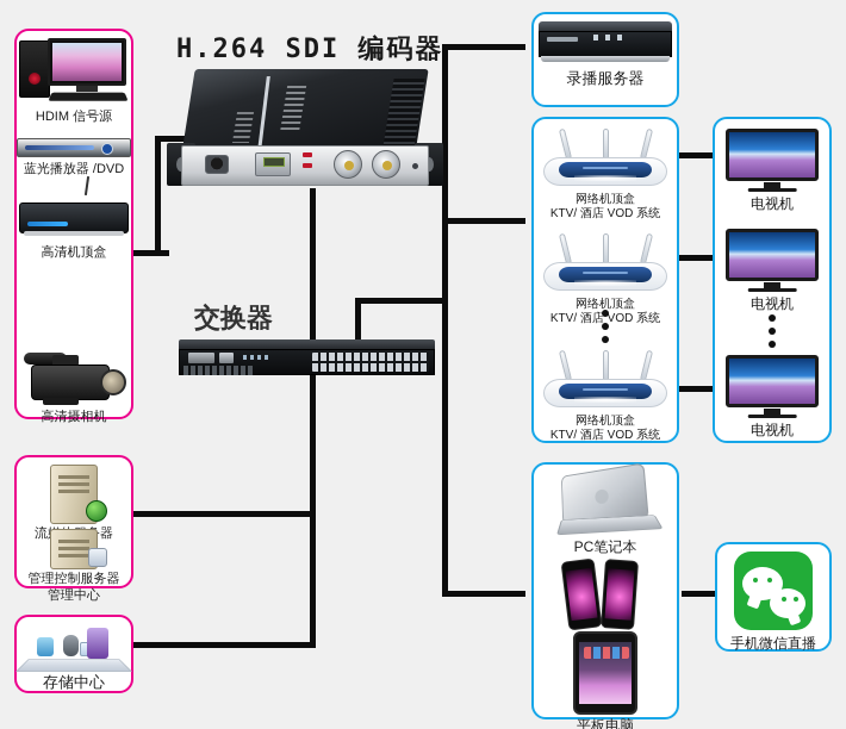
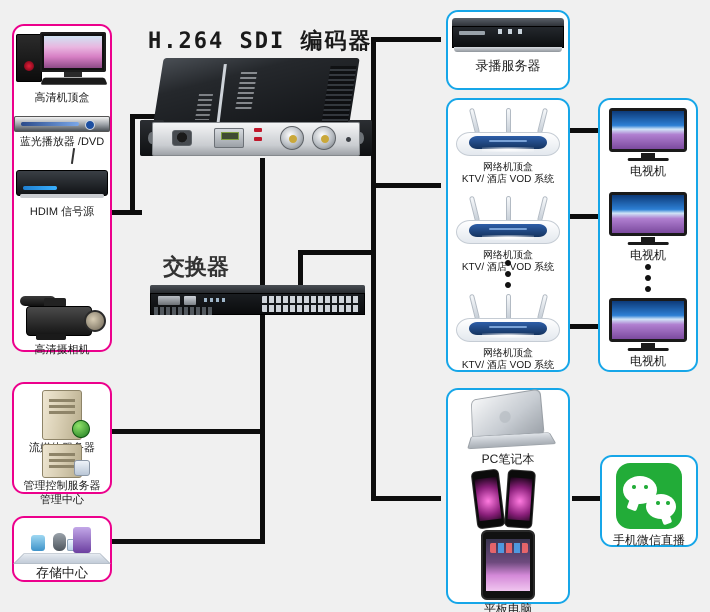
  H.264 SDI 编码器
  交换器
- HDIM 信号源
+ 高清机顶盒
  蓝光播放器 /DVD
- 高清机顶盒
+ HDIM 信号源
  高清摄相机
  管理控制服务器
  管理中心
  存储中心
  录播服务器
  网络机顶盒
  KTV/ 酒店 VOD 系统
  网络机顶盒
  KTV/ 酒店 VOD 系统
  网络机顶盒
  KTV/ 酒店 VOD 系统
  电视机
  电视机
  电视机
  PC笔记本
  平板电脑
  手机微信直播
